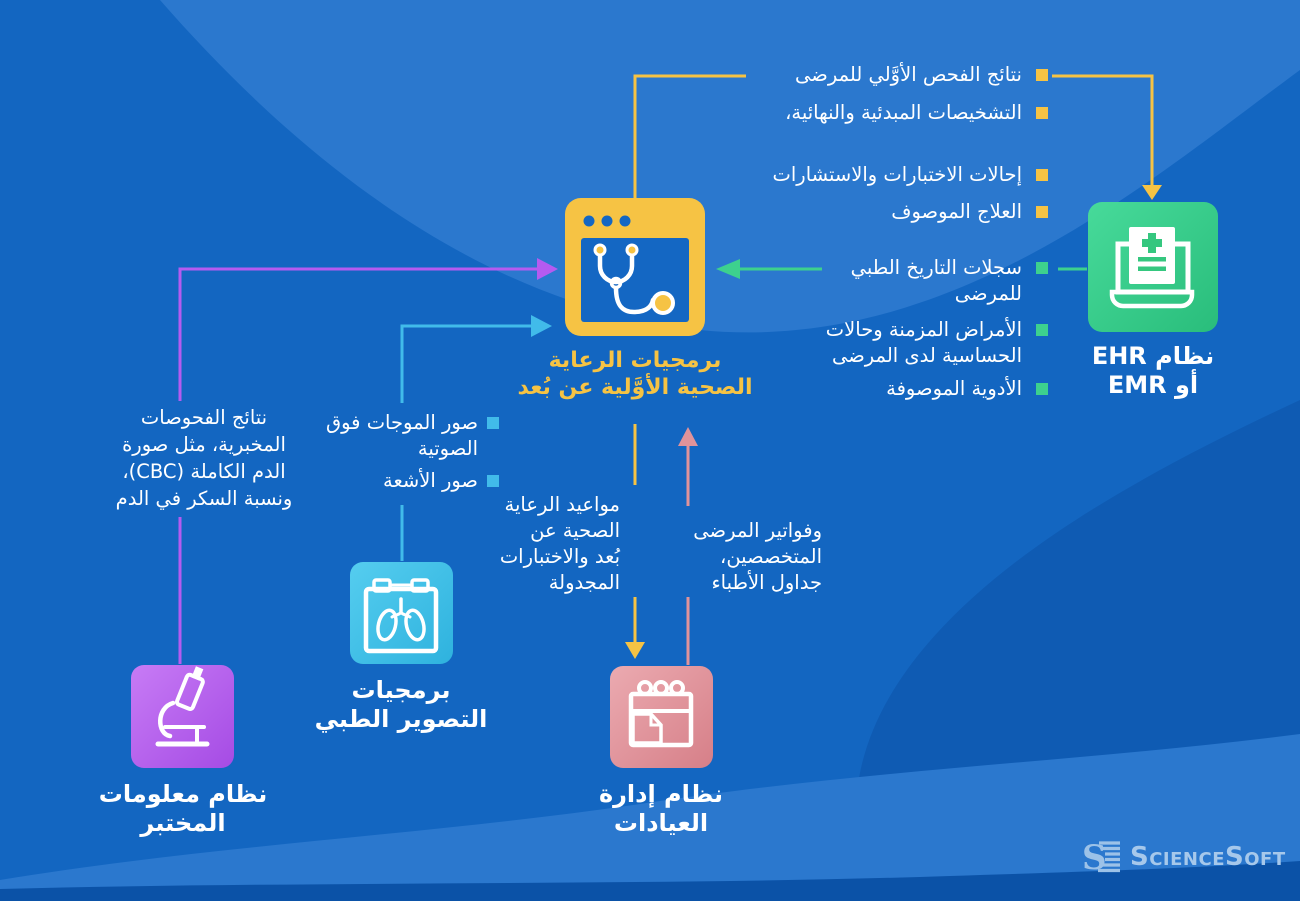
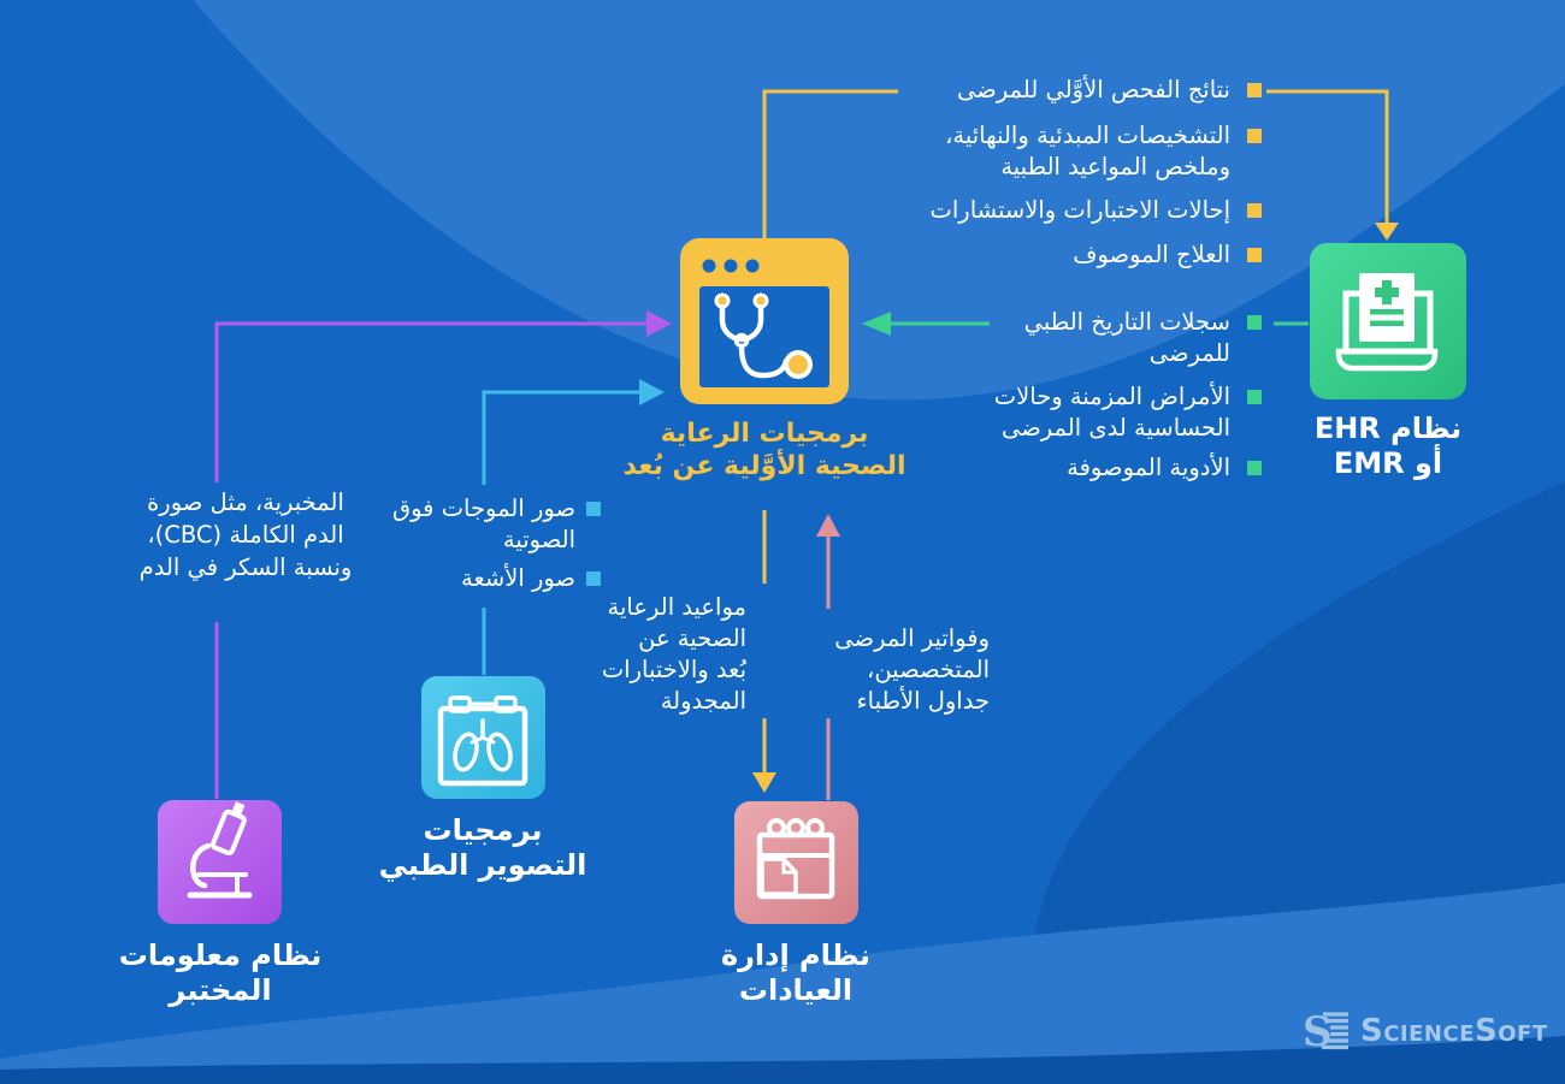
  نتائج الفحص الأوَّلي للمرضى
  التشخيصات المبدئية والنهائية،
+ وملخص المواعيد الطبية
  إحالات الاختبارات والاستشارات
  العلاج الموصوف
  سجلات التاريخ الطبي
  للمرضى
  الأمراض المزمنة وحالات
  الحساسية لدى المرضى
  الأدوية الموصوفة
  صور الموجات فوق
  الصوتية
  صور الأشعة
- نتائج الفحوصات
  المخبرية، مثل صورة
  الدم الكاملة (CBC)،
  ونسبة السكر في الدم
  مواعيد الرعاية
  الصحية عن
  بُعد والاختبارات
  المجدولة
  وفواتير المرضى
  المتخصصين،
  جداول الأطباء
  برمجيات الرعاية
  الصحية الأوَّلية عن بُعد
  نظام EHR
  أو EMR
  برمجيات
  التصوير الطبي
  نظام معلومات
  المختبر
  نظام إدارة
  العيادات
  S
  ScienceSoft
